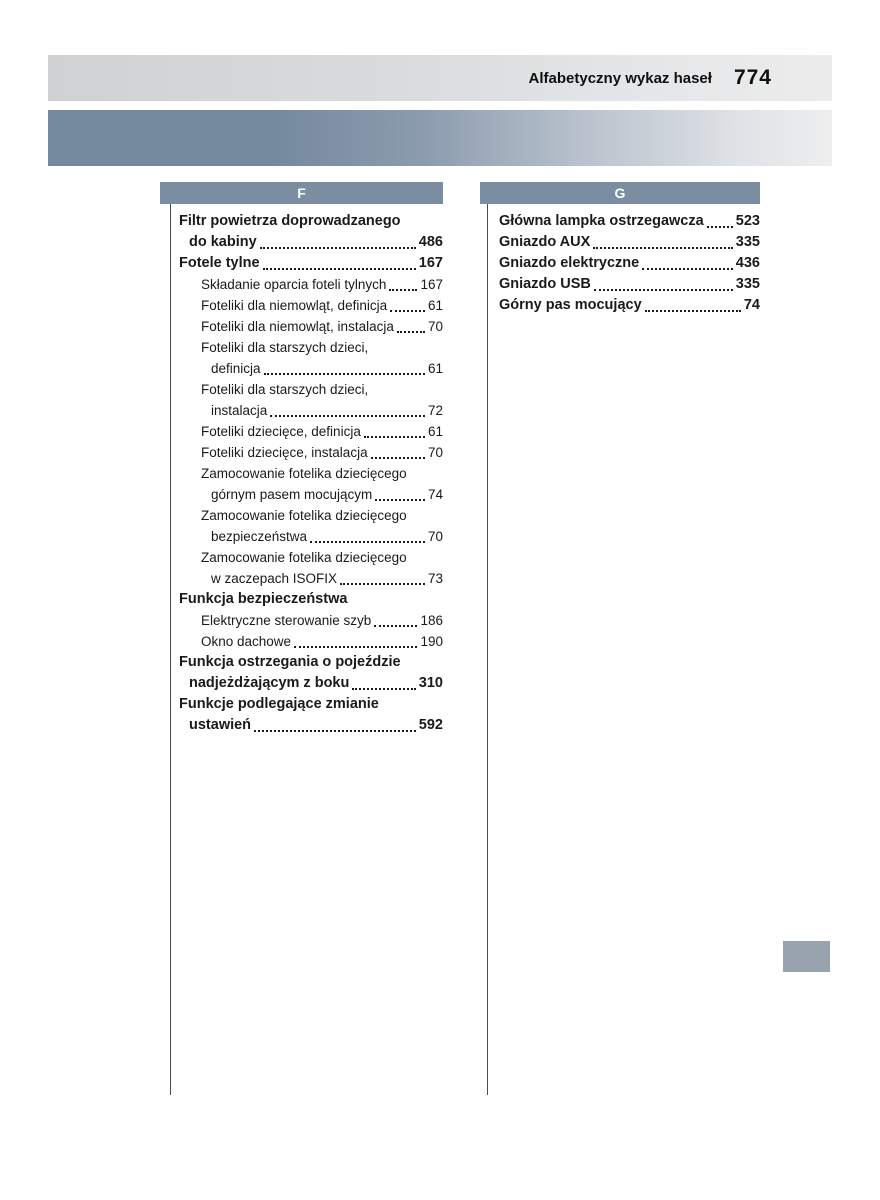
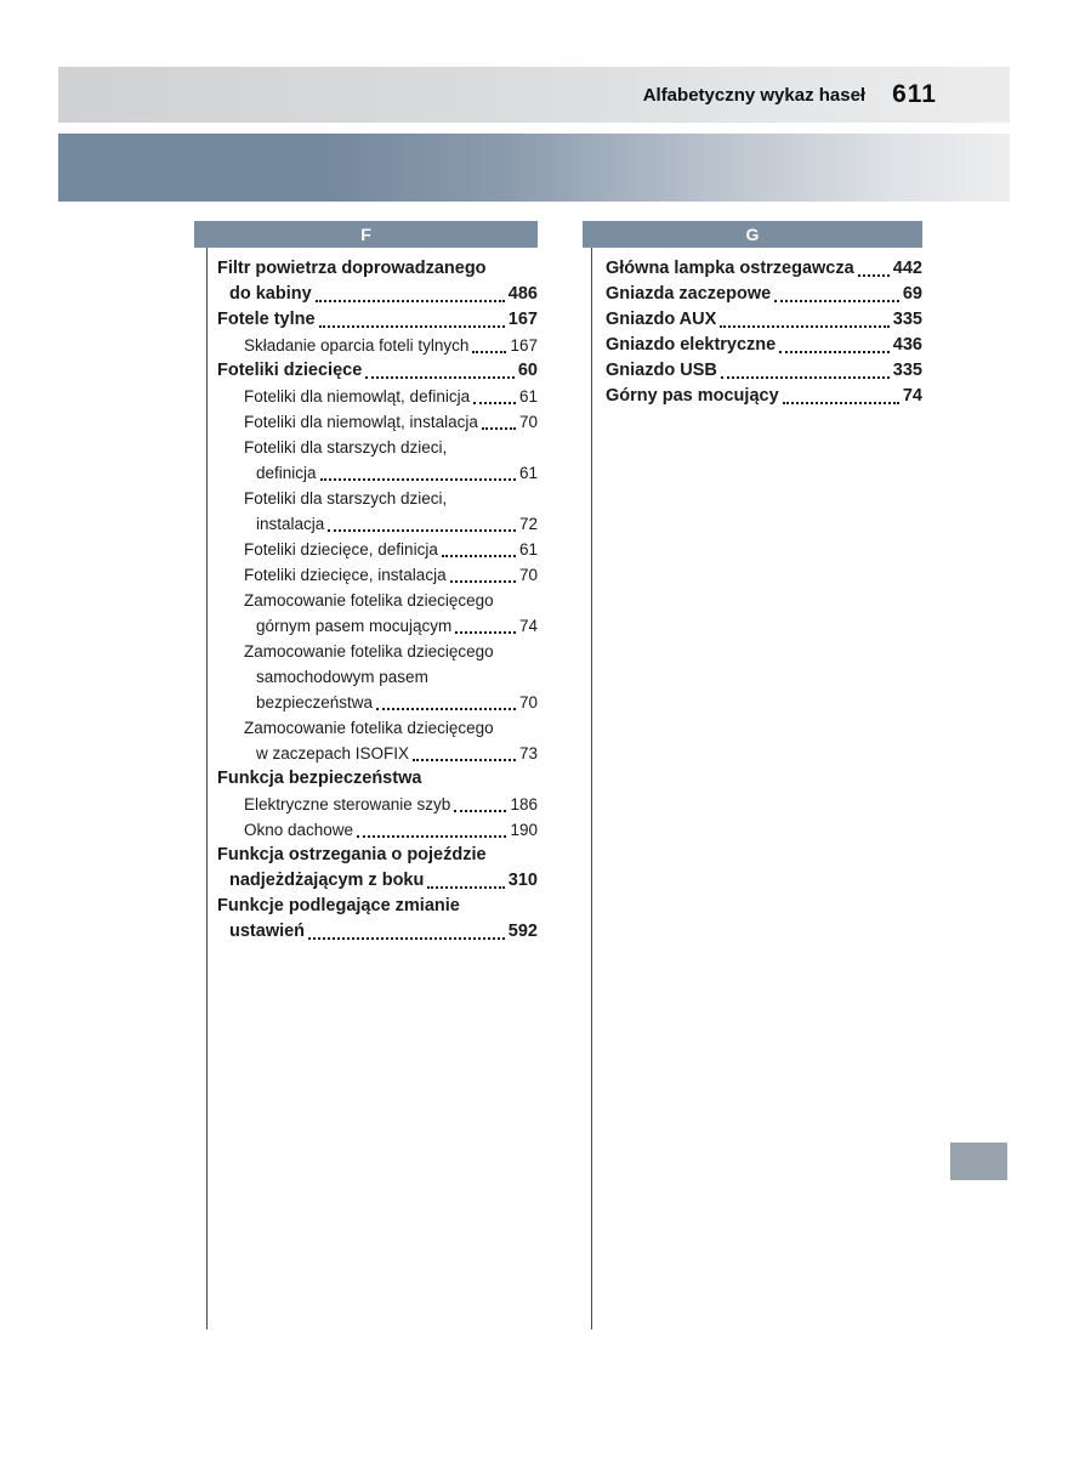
  Alfabetyczny wykaz haseł
- 774
+ 611
  F
  Filtr powietrza doprowadzanego
  do kabiny
  486
  Fotele tylne
  167
  Składanie oparcia foteli tylnych
  167
+ Foteliki dziecięce
+ 60
  Foteliki dla niemowląt, definicja
  61
  Foteliki dla niemowląt, instalacja
  70
  Foteliki dla starszych dzieci,
  definicja
  61
  Foteliki dla starszych dzieci,
  instalacja
  72
  Foteliki dziecięce, definicja
  61
  Foteliki dziecięce, instalacja
  70
  Zamocowanie fotelika dziecięcego
  górnym pasem mocującym
  74
  Zamocowanie fotelika dziecięcego
+ samochodowym pasem
  bezpieczeństwa
  70
  Zamocowanie fotelika dziecięcego
  w zaczepach ISOFIX
  73
  Funkcja bezpieczeństwa
  Elektryczne sterowanie szyb
  186
  Okno dachowe
  190
  Funkcja ostrzegania o pojeździe
  nadjeżdżającym z boku
  310
  Funkcje podlegające zmianie
  ustawień
  592
  G
  Główna lampka ostrzegawcza
- 523
+ 442
+ Gniazda zaczepowe
+ 69
  Gniazdo AUX
  335
  Gniazdo elektryczne
  436
  Gniazdo USB
  335
  Górny pas mocujący
  74
